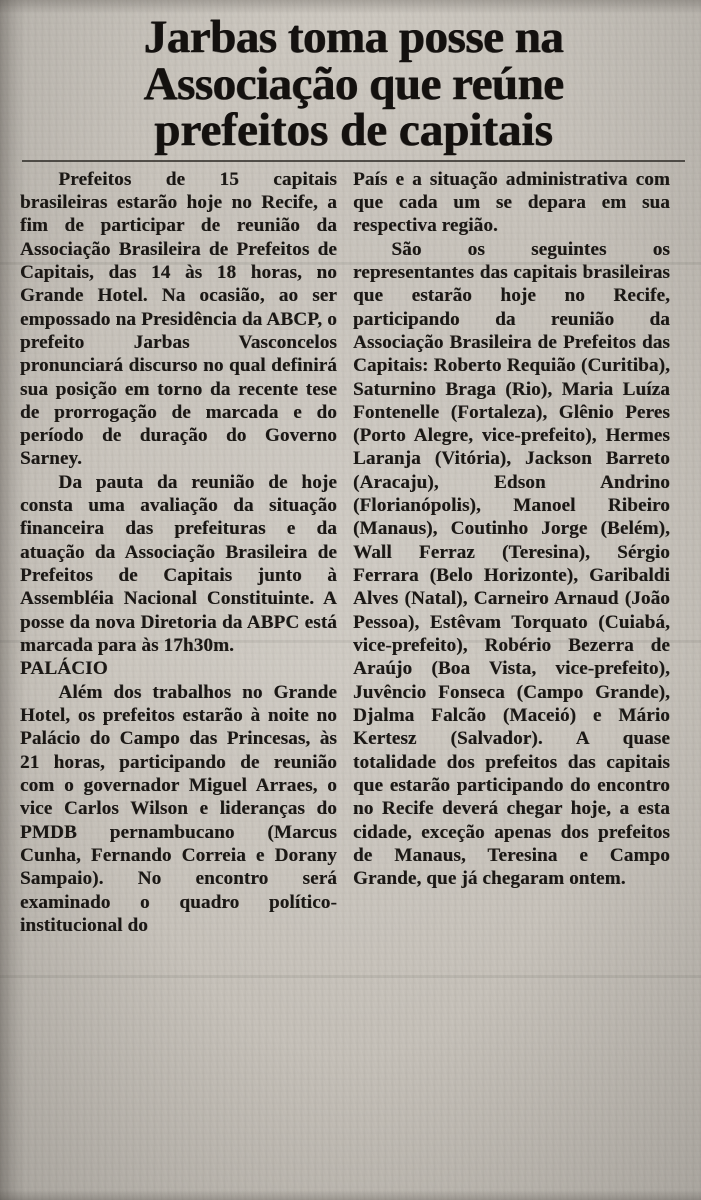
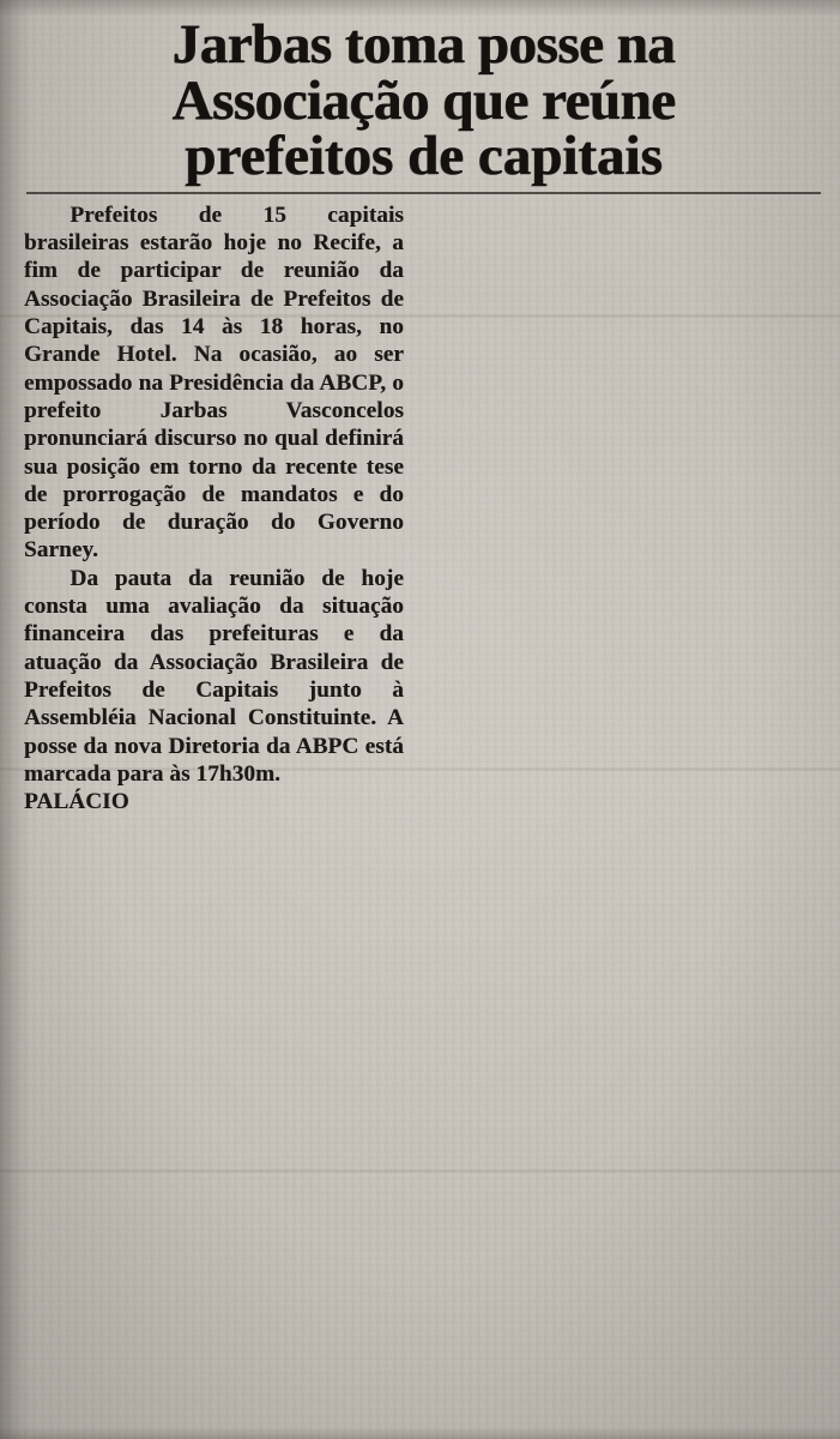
  Jarbas toma posse na
  Associação que reúne
  prefeitos de capitais
- Prefeitos de 15 capitais brasileiras estarão hoje no Recife, a fim de participar de reunião da Associação Brasileira de Prefeitos de Capitais, das 14 às 18 horas, no Grande Hotel. Na ocasião, ao ser empossado na Presidência da ABCP, o prefeito Jarbas Vasconcelos pronunciará discurso no qual definirá sua posição em torno da recente tese de prorrogação de marcada e do período de duração do Governo Sarney.
+ Prefeitos de 15 capitais brasileiras estarão hoje no Recife, a fim de participar de reunião da Associação Brasileira de Prefeitos de Capitais, das 14 às 18 horas, no Grande Hotel. Na ocasião, ao ser empossado na Presidência da ABCP, o prefeito Jarbas Vasconcelos pronunciará discurso no qual definirá sua posição em torno da recente tese de prorrogação de mandatos e do período de duração do Governo Sarney.
  Da pauta da reunião de hoje consta uma avaliação da situação financeira das prefeituras e da atuação da Associação Brasileira de Prefeitos de Capitais junto à Assembléia Nacional Constituinte. A posse da nova Diretoria da ABPC está marcada para às 17h30m.
  PALÁCIO
- Além dos trabalhos no Grande Hotel, os prefeitos estarão à noite no Palácio do Campo das Princesas, às 21 horas, participando de reunião com o governador Miguel Arraes, o vice Carlos Wilson e lideranças do PMDB pernambucano (Marcus Cunha, Fernando Correia e Dorany Sampaio). No encontro será examinado o quadro político-institucional do
- País e a situação administrativa com que cada um se depara em sua respectiva região.
- São os seguintes os representantes das capitais brasileiras que estarão hoje no Recife, participando da reunião da Associação Brasileira de Prefeitos das Capitais: Roberto Requião (Curitiba), Saturnino Braga (Rio), Maria Luíza Fontenelle (Fortaleza), Glênio Peres (Porto Alegre, vice-prefeito), Hermes Laranja (Vitória), Jackson Barreto (Aracaju), Edson Andrino (Florianópolis), Manoel Ribeiro (Manaus), Coutinho Jorge (Belém), Wall Ferraz (Teresina), Sérgio Ferrara (Belo Horizonte), Garibaldi Alves (Natal), Carneiro Arnaud (João Pessoa), Estêvam Torquato (Cuiabá, vice-prefeito), Robério Bezerra de Araújo (Boa Vista, vice-prefeito), Juvêncio Fonseca (Campo Grande), Djalma Falcão (Maceió) e Mário Kertesz (Salvador). A quase totalidade dos prefeitos das capitais que estarão participando do encontro no Recife deverá chegar hoje, a esta cidade, exceção apenas dos prefeitos de Manaus, Teresina e Campo Grande, que já chegaram ontem.
